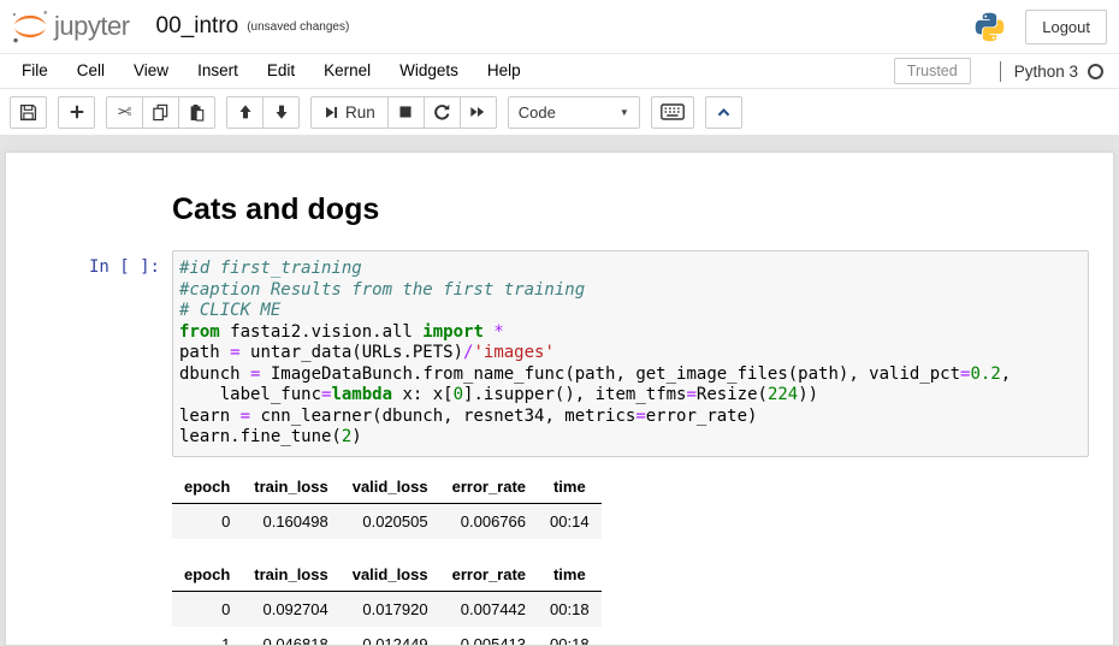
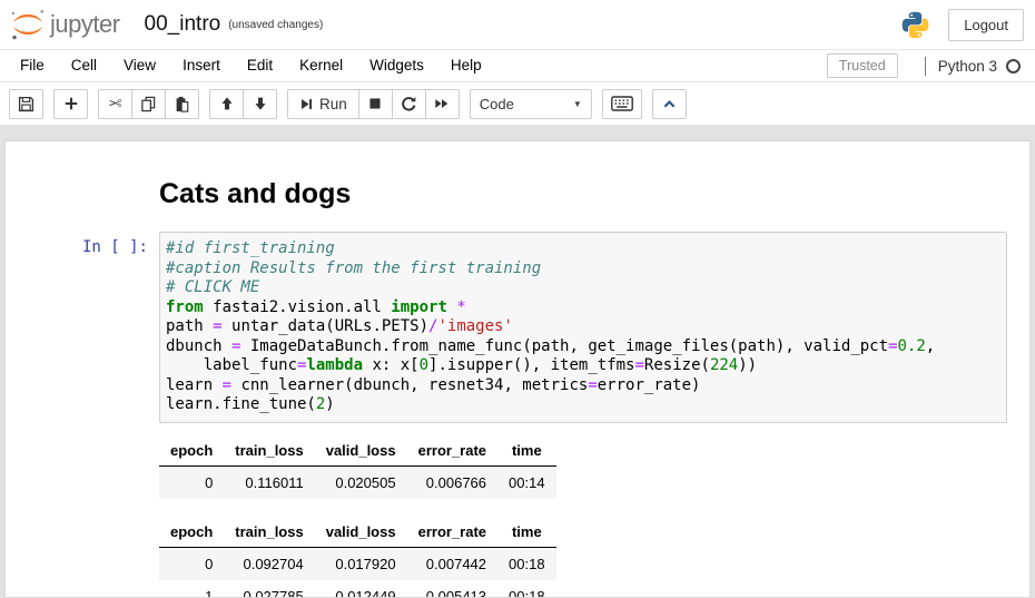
  jupyter
  00_intro
  (unsaved changes)
  Logout
  File
  Cell
  View
  Insert
  Edit
  Kernel
  Widgets
  Help
  Trusted
  Python 3
  Run
  Code
  ▼
  Cats and dogs
  In [ ]:
  #id first_training
  #caption Results from the first training
  # CLICK ME
  from fastai2.vision.all import *
  path = untar_data(URLs.PETS)/'images'
  dbunch = ImageDataBunch.from_name_func(path, get_image_files(path), valid_pct=0.2,
  label_func=lambda x: x[0].isupper(), item_tfms=Resize(224))
  learn = cnn_learner(dbunch, resnet34, metrics=error_rate)
  learn.fine_tune(2)
  epoch	train_loss	valid_loss	error_rate	time
- 0	0.160498	0.020505	0.006766	00:14
+ 0	0.116011	0.020505	0.006766	00:14
  epoch	train_loss	valid_loss	error_rate	time
  0	0.092704	0.017920	0.007442	00:18
- 1	0.046818	0.012449	0.005413	00:18
+ 1	0.027785	0.012449	0.005413	00:18
